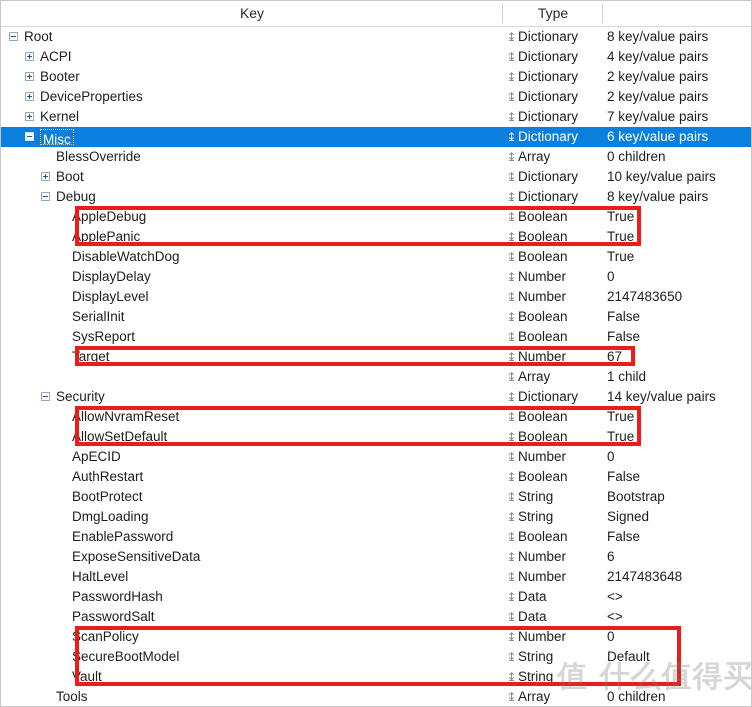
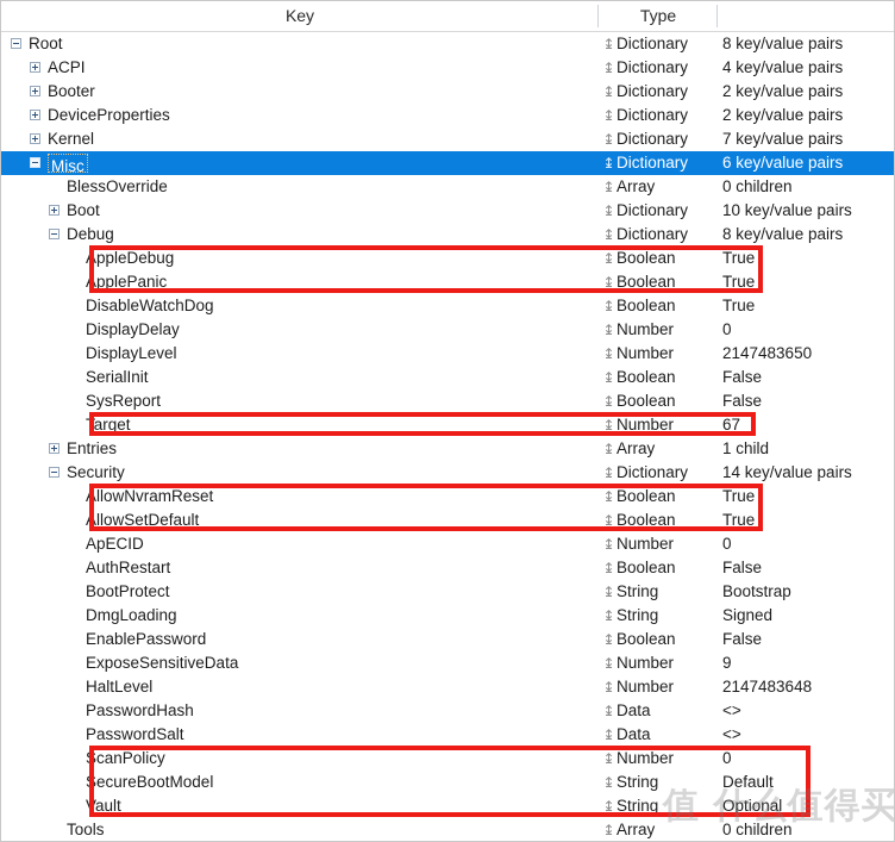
  Key
  Type
  Root
  ↨Dictionary
  8 key/value pairs
  ACPI
  ↨Dictionary
  4 key/value pairs
  Booter
  ↨Dictionary
  2 key/value pairs
  DeviceProperties
  ↨Dictionary
  2 key/value pairs
  Kernel
  ↨Dictionary
  7 key/value pairs
  Misc
  ↨Dictionary
  6 key/value pairs
  BlessOverride
  ↨Array
  0 children
  Boot
  ↨Dictionary
  10 key/value pairs
  Debug
  ↨Dictionary
  8 key/value pairs
  AppleDebug
  ↨Boolean
  True
  ApplePanic
  ↨Boolean
  True
  DisableWatchDog
  ↨Boolean
  True
  DisplayDelay
  ↨Number
  0
  DisplayLevel
  ↨Number
  2147483650
  SerialInit
  ↨Boolean
  False
  SysReport
  ↨Boolean
  False
  Target
  ↨Number
  67
+ Entries
  ↨Array
  1 child
  Security
  ↨Dictionary
  14 key/value pairs
  AllowNvramReset
  ↨Boolean
  True
  AllowSetDefault
  ↨Boolean
  True
  ApECID
  ↨Number
  0
  AuthRestart
  ↨Boolean
  False
  BootProtect
  ↨String
  Bootstrap
  DmgLoading
  ↨String
  Signed
  EnablePassword
  ↨Boolean
  False
  ExposeSensitiveData
  ↨Number
- 6
+ 9
  HaltLevel
  ↨Number
  2147483648
  PasswordHash
  ↨Data
  <>
  PasswordSalt
  ↨Data
  <>
  ScanPolicy
  ↨Number
  0
  SecureBootModel
  ↨String
  Default
  Vault
  ↨String
+ Optional
  Tools
  ↨Array
  0 children
  值 什么值得买
